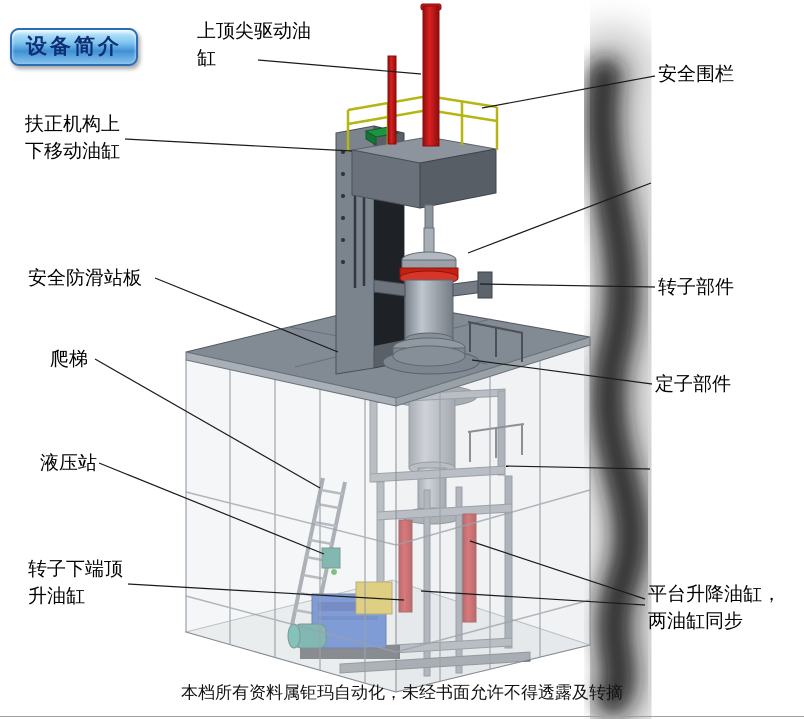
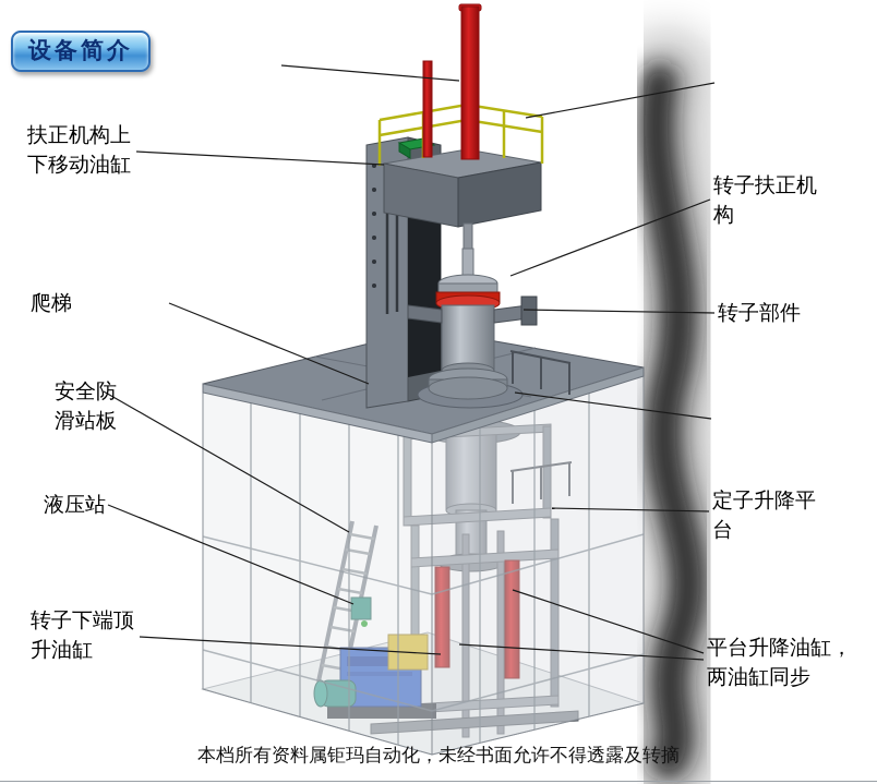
  设备简介
- 上顶尖驱动油缸
- 安全围栏
  扶正机构上下移动油缸
+ 转子扶正机构
- 安全防滑站板
+ 爬梯
  转子部件
- 爬梯
+ 安全防滑站板
- 定子部件
  液压站
+ 定子升降平台
  转子下端顶升油缸
  平台升降油缸，两油缸同步
  本档所有资料属钜玛自动化，未经书面允许不得透露及转摘
